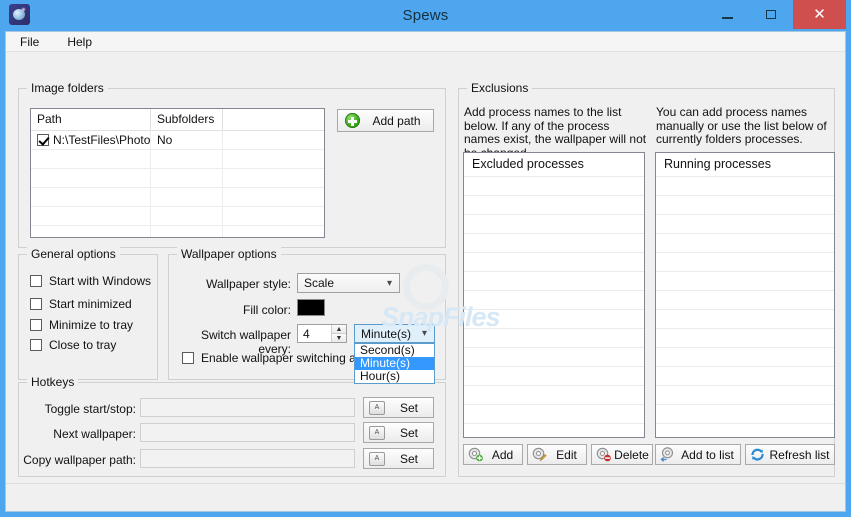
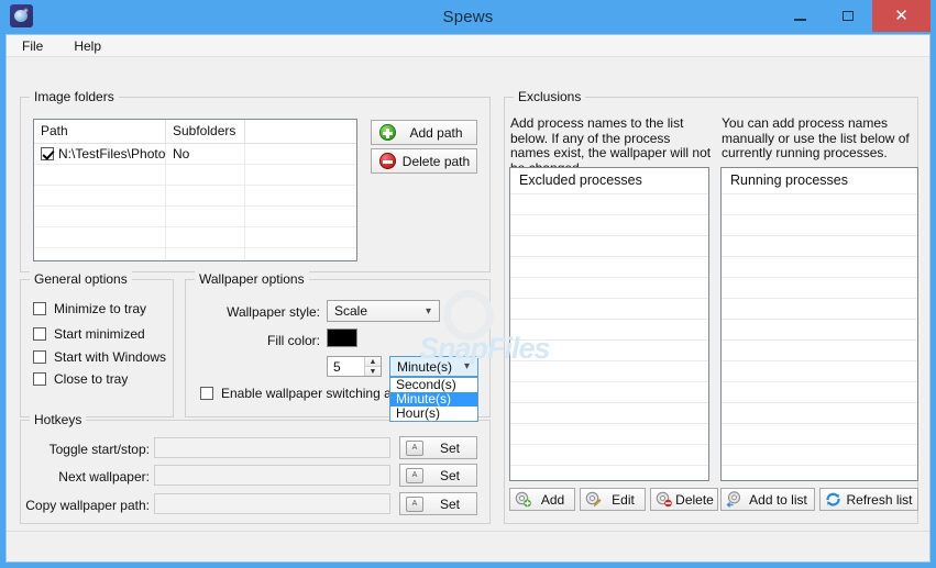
  Spews
  ✕
  File
  Help
  SnapFiles
  Image folders
  Path
  Subfolders
  N:\TestFiles\Photo
  No
  Add path
+ Delete path
  General options
- Start with Windows
+ Minimize to tray
  Start minimized
- Minimize to tray
+ Start with Windows
  Close to tray
  Wallpaper options
  Wallpaper style:
  Scale
  ▾
  Fill color:
- Switch wallpaper every:
- 4
+ 5
  Minute(s)
  ▾
  Enable wallpaper switching a
  Second(s)
  Minute(s)
  Hour(s)
  Hotkeys
  Toggle start/stop:
  Set
  Next wallpaper:
  Set
  Copy wallpaper path:
  Set
  Exclusions
  Add process names to the list below. If any of the process names exist, the wallpaper will not
- You can add process names manually or use the list below of currently folders processes.
+ You can add process names manually or use the list below of currently running processes.
  Excluded processes
  Running processes
  Add
  Edit
  Delete
  Add to list
  Refresh list
